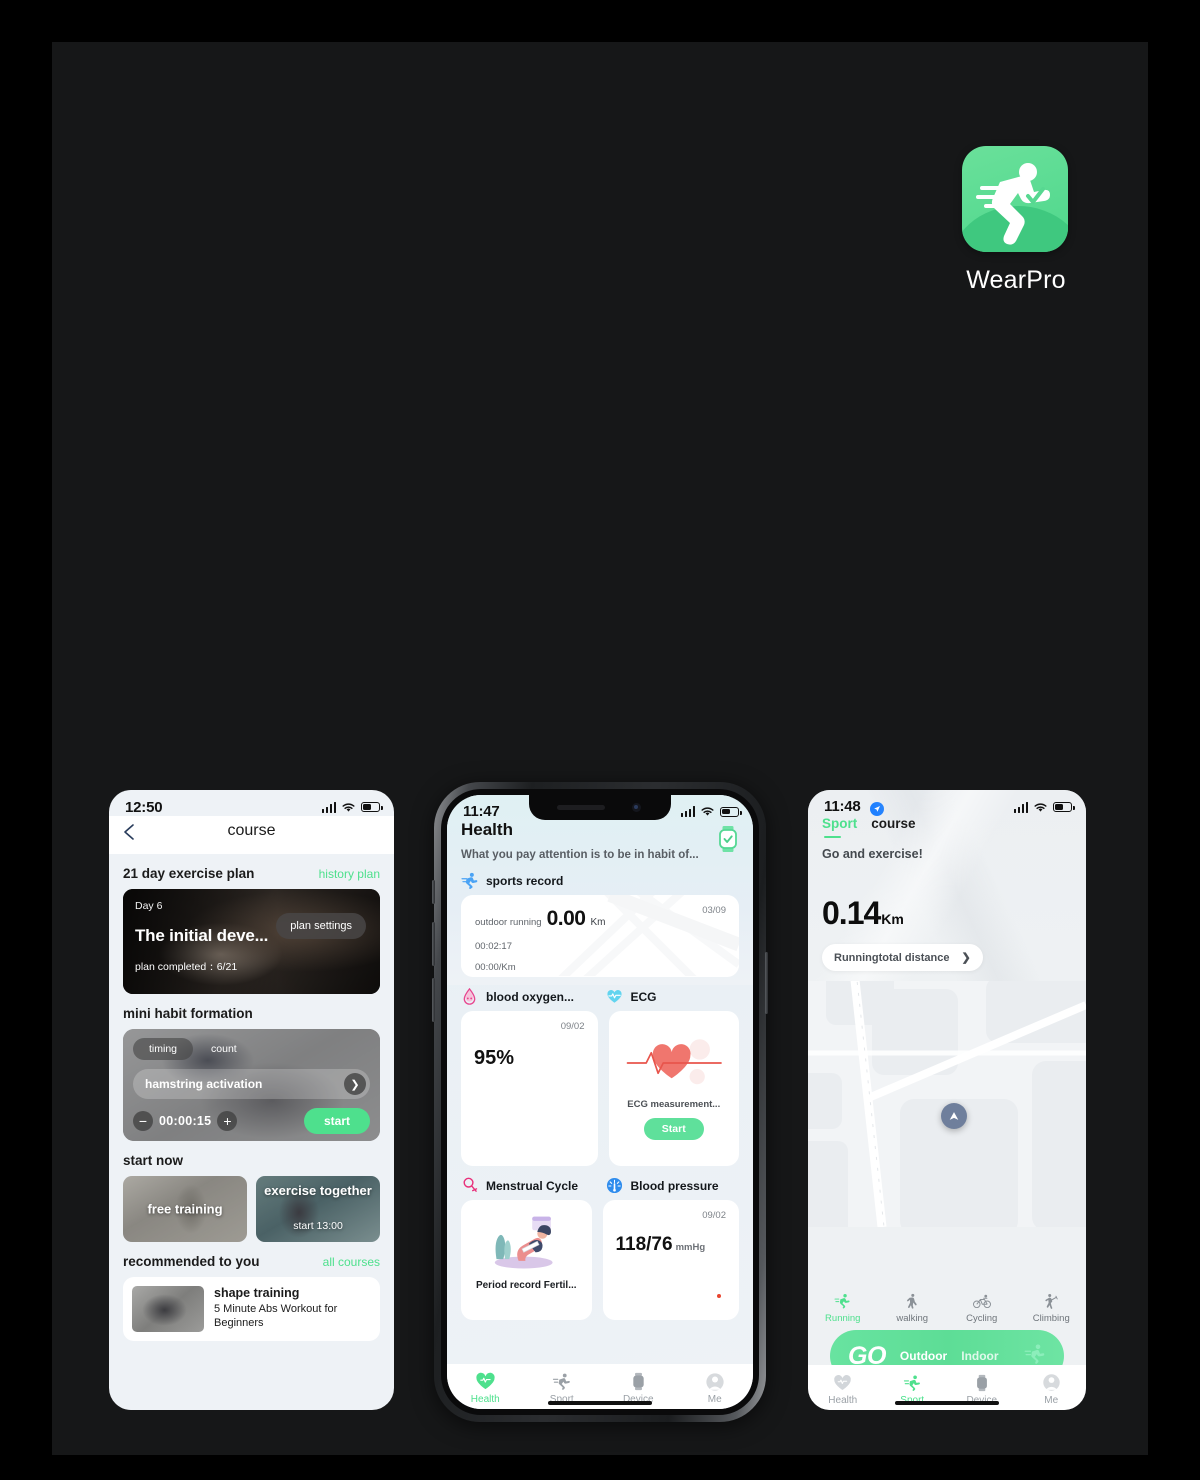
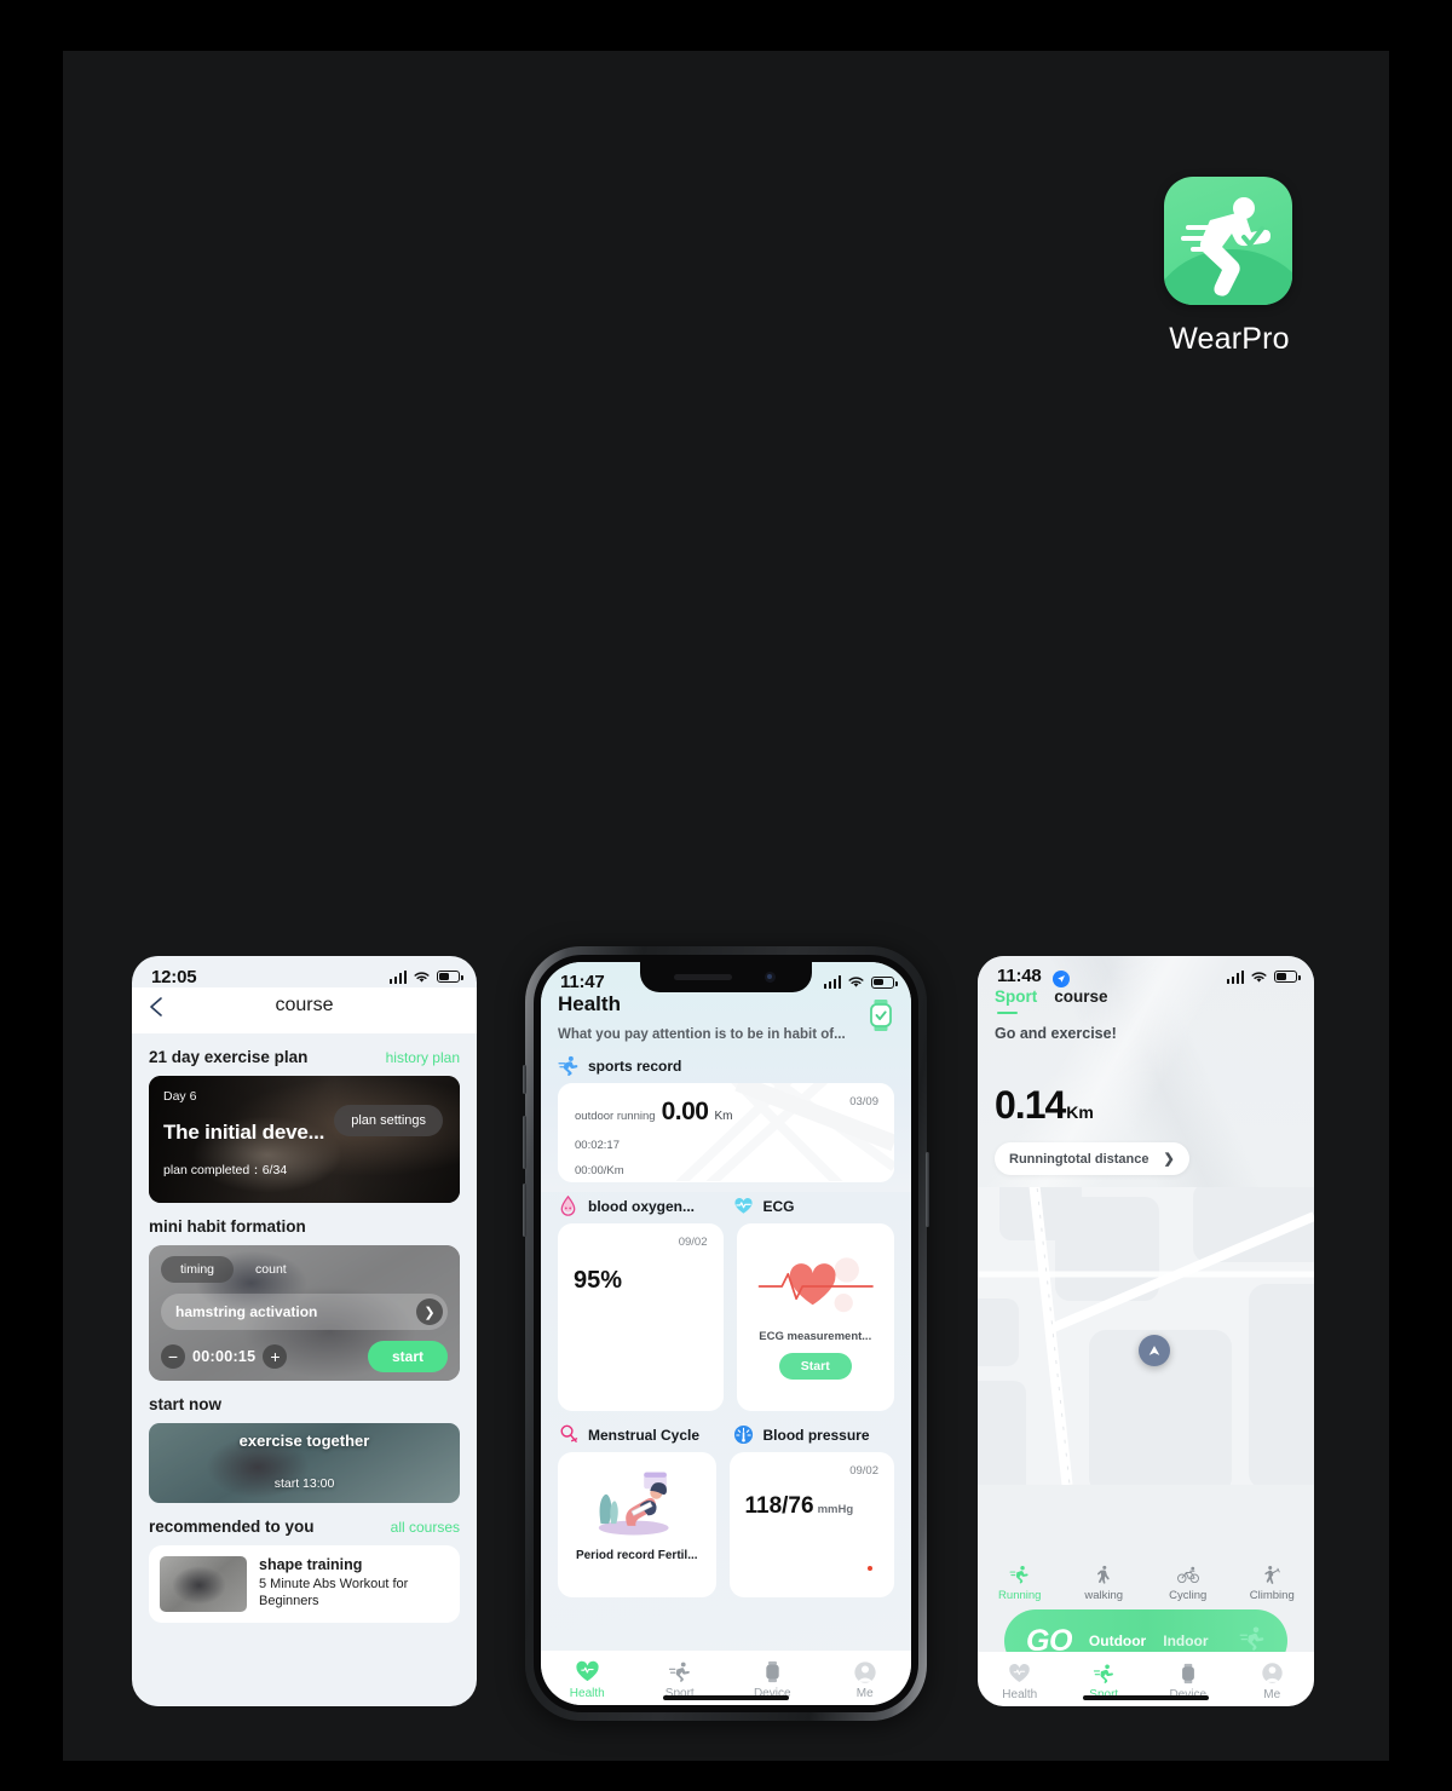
  WearPro
- 12:50
+ 12:05
  course
  21 day exercise plan
  history plan
  Day 6
  The initial deve...
- plan completed：6/21
+ plan completed：6/34
  plan settings
  mini habit formation
  timing
  count
  hamstring activation
  ❯
  −
  00:00:15
  +
  start
  start now
- free training
  exercise together
  start 13:00
  recommended to you
  all courses
  shape training
  5 Minute Abs Workout for Beginners
  11:47
  Health
  What you pay attention is to be in habit of...
  sports record
  03/09
  outdoor running
  0.00
  Km
  00:02:17
  00:00/Km
  blood oxygen...
  ECG
  09/02
  95%
  ECG measurement...
  Start
  Menstrual Cycle
  Blood pressure
  Period record Fertil...
  09/02
  118/76 mmHg
  Health
  Sport
  Device
  Me
  11:48
  Sport
  course
  Go and exercise!
  0.14Km
  Runningtotal distance
  ❯
  Running
  walking
  Cycling
  Climbing
  GO
  Outdoor
  Indoor
  Health
  Me
